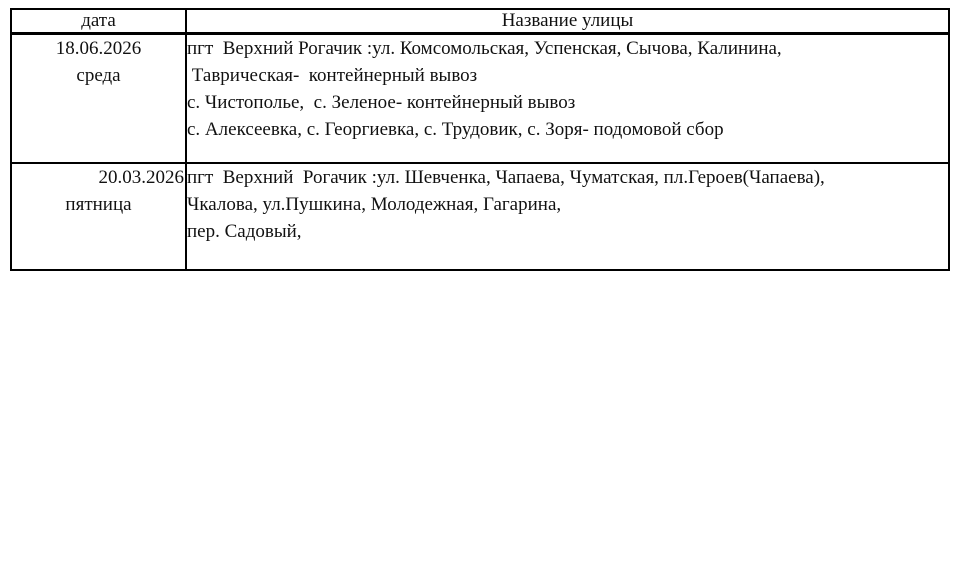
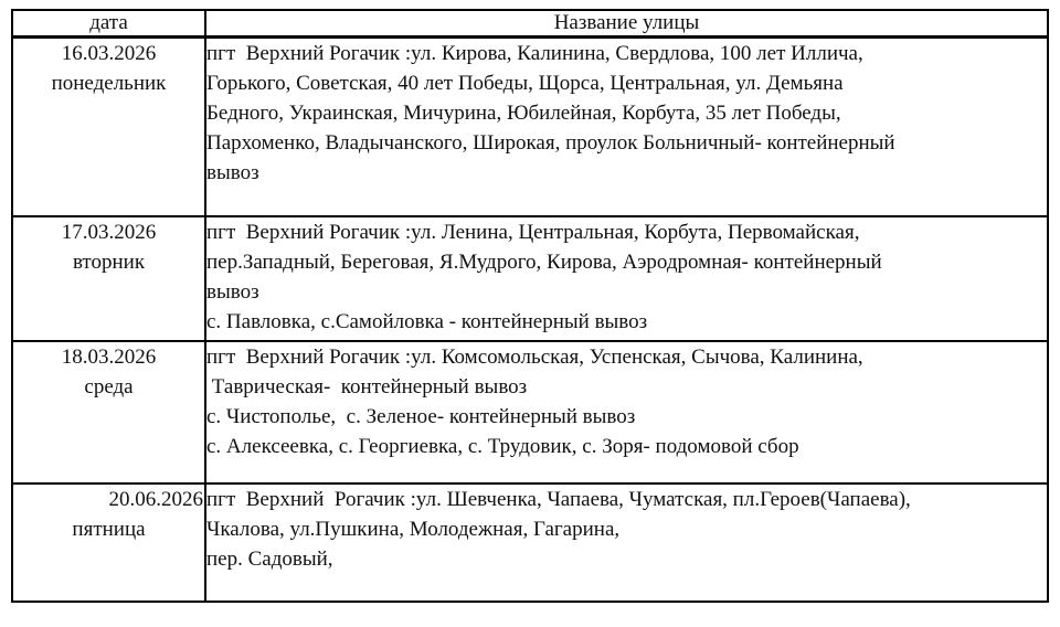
  дата	Название улицы
+ 16.03.2026 понедельник	пгт Верхний Рогачик :ул. Кирова, Калинина, Свердлова, 100 лет Иллича, Горького, Советская, 40 лет Победы, Щорса, Центральная, ул. Демьяна Бедного, Украинская, Мичурина, Юбилейная, Корбута, 35 лет Победы, Пархоменко, Владычанского, Широкая, проулок Больничный- контейнерный вывоз
+ 17.03.2026 вторник	пгт Верхний Рогачик :ул. Ленина, Центральная, Корбута, Первомайская, пер.Западный, Береговая, Я.Мудрого, Кирова, Аэродромная- контейнерный вывоз с. Павловка, с.Самойловка - контейнерный вывоз
- 18.06.2026 среда	пгт Верхний Рогачик :ул. Комсомольская, Успенская, Сычова, Калинина, Таврическая- контейнерный вывоз с. Чистополье, с. Зеленое- контейнерный вывоз с. Алексеевка, с. Георгиевка, с. Трудовик, с. Зоря- подомовой сбор
+ 18.03.2026 среда	пгт Верхний Рогачик :ул. Комсомольская, Успенская, Сычова, Калинина, Таврическая- контейнерный вывоз с. Чистополье, с. Зеленое- контейнерный вывоз с. Алексеевка, с. Георгиевка, с. Трудовик, с. Зоря- подомовой сбор
- 20.03.2026 пятница	пгт Верхний Рогачик :ул. Шевченка, Чапаева, Чуматская, пл.Героев(Чапаева), Чкалова, ул.Пушкина, Молодежная, Гагарина, пер. Садовый,
+ 20.06.2026 пятница	пгт Верхний Рогачик :ул. Шевченка, Чапаева, Чуматская, пл.Героев(Чапаева), Чкалова, ул.Пушкина, Молодежная, Гагарина, пер. Садовый,
